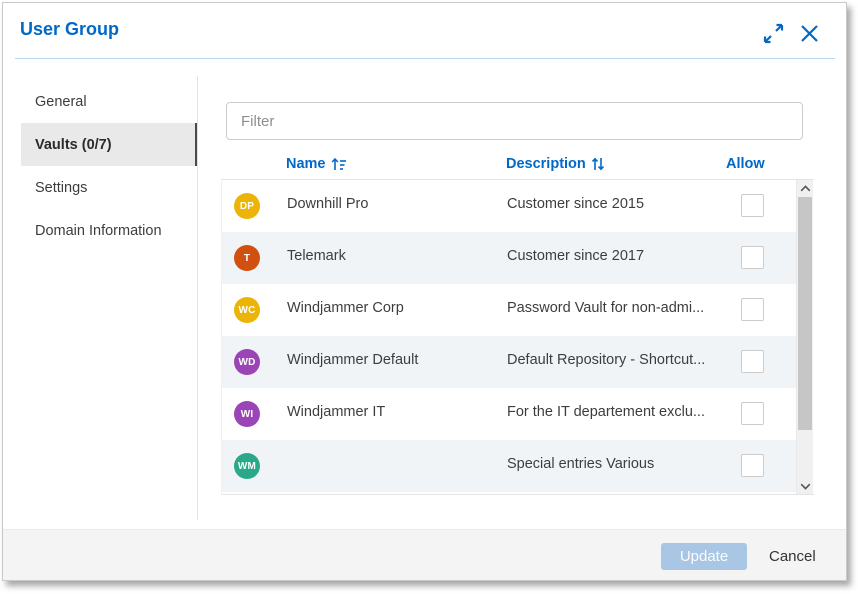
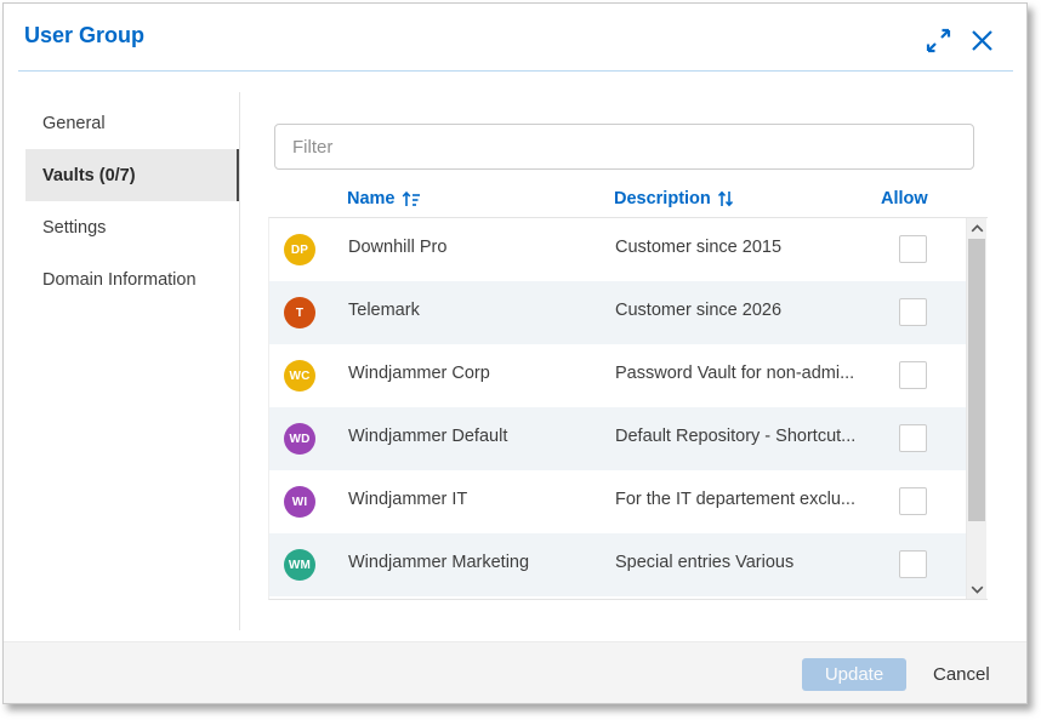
  User Group
  General
  Vaults (0/7)
  Settings
  Domain Information
  Filter
  Name
  Description
  Allow
  DP
  Downhill Pro
  Customer since 2015
  T
  Telemark
- Customer since 2017
+ Customer since 2026
  WC
  Windjammer Corp
  Password Vault for non-admi...
  WD
  Windjammer Default
  Default Repository - Shortcut...
  WI
  Windjammer IT
  For the IT departement exclu...
  WM
+ Windjammer Marketing
  Special entries Various
  Update
  Cancel
